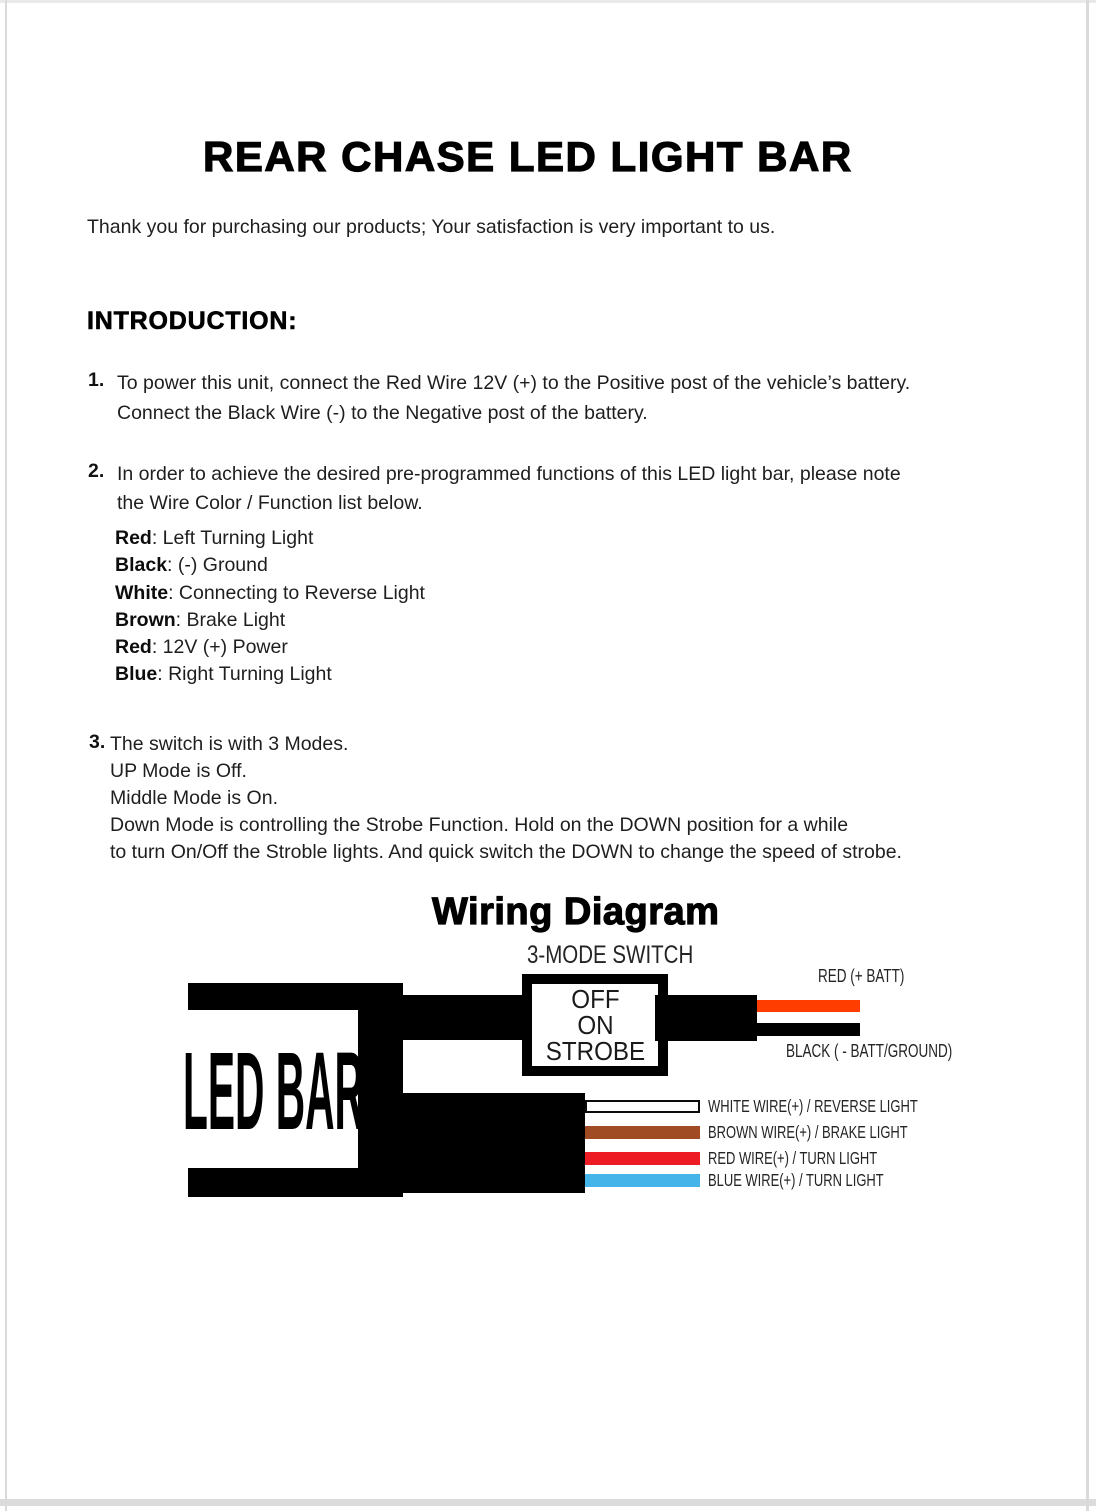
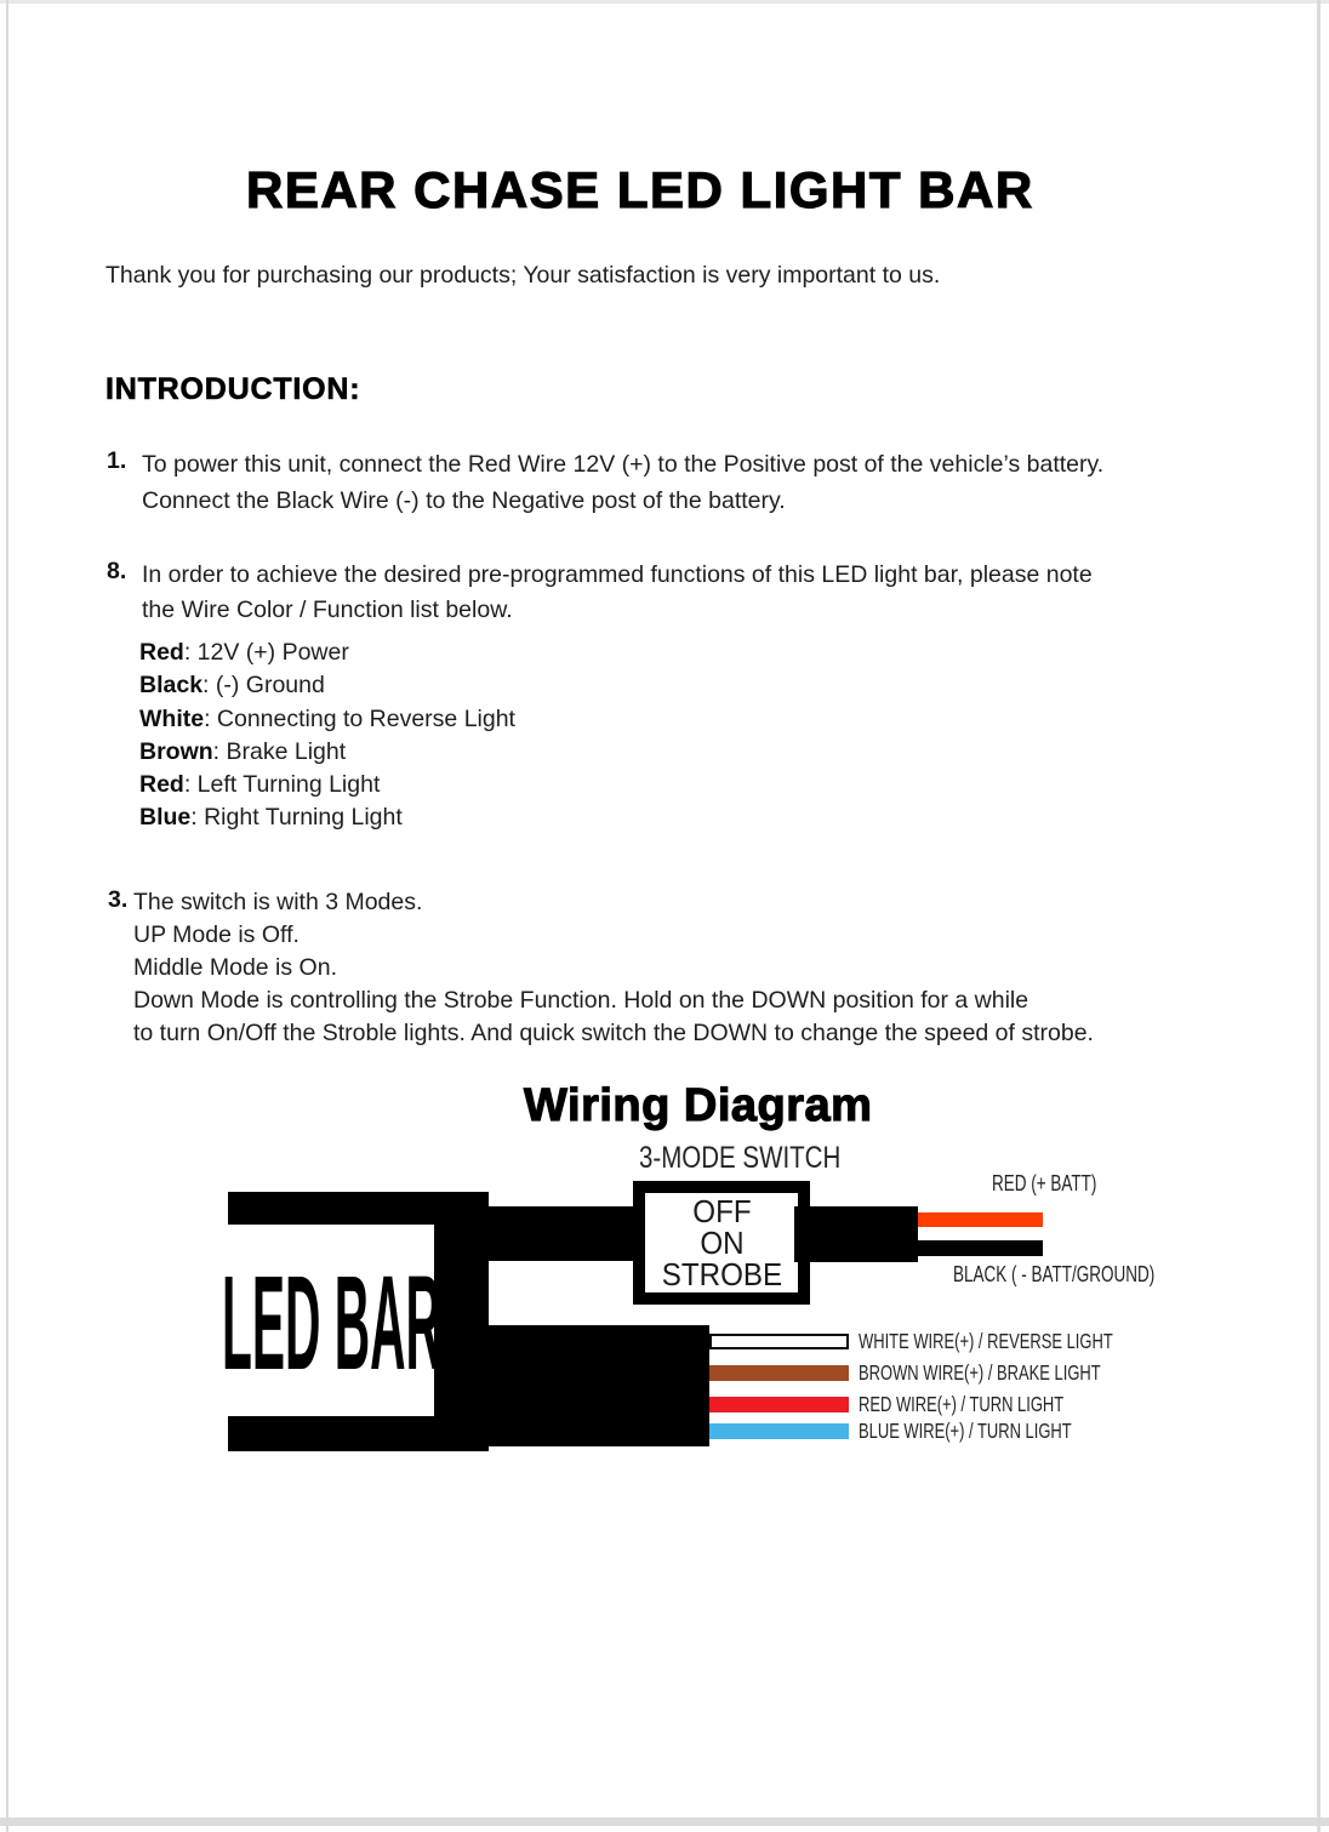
  REAR CHASE LED LIGHT BAR
  Thank you for purchasing our products; Your satisfaction is very important to us.
  INTRODUCTION:
  1.
  To power this unit, connect the Red Wire 12V (+) to the Positive post of the vehicle’s battery.
  Connect the Black Wire (-) to the Negative post of the battery.
- 2.
+ 8.
  In order to achieve the desired pre-programmed functions of this LED light bar, please note
  the Wire Color / Function list below.
- Red: Left Turning Light
+ Red: 12V (+) Power
  Black: (-) Ground
  White: Connecting to Reverse Light
  Brown: Brake Light
- Red: 12V (+) Power
+ Red: Left Turning Light
  Blue: Right Turning Light
  3.
  The switch is with 3 Modes.
  UP Mode is Off.
  Middle Mode is On.
  Down Mode is controlling the Strobe Function. Hold on the DOWN position for a while
  to turn On/Off the Stroble lights. And quick switch the DOWN to change the speed of strobe.
  Wiring Diagram
  3-MODE SWITCH
  LED BAR
  OFF
  ON
  STROBE
  RED (+ BATT)
  BLACK ( - BATT/GROUND)
  WHITE WIRE(+) / REVERSE LIGHT
  BROWN WIRE(+) / BRAKE LIGHT
  RED WIRE(+) / TURN LIGHT
  BLUE WIRE(+) / TURN LIGHT
